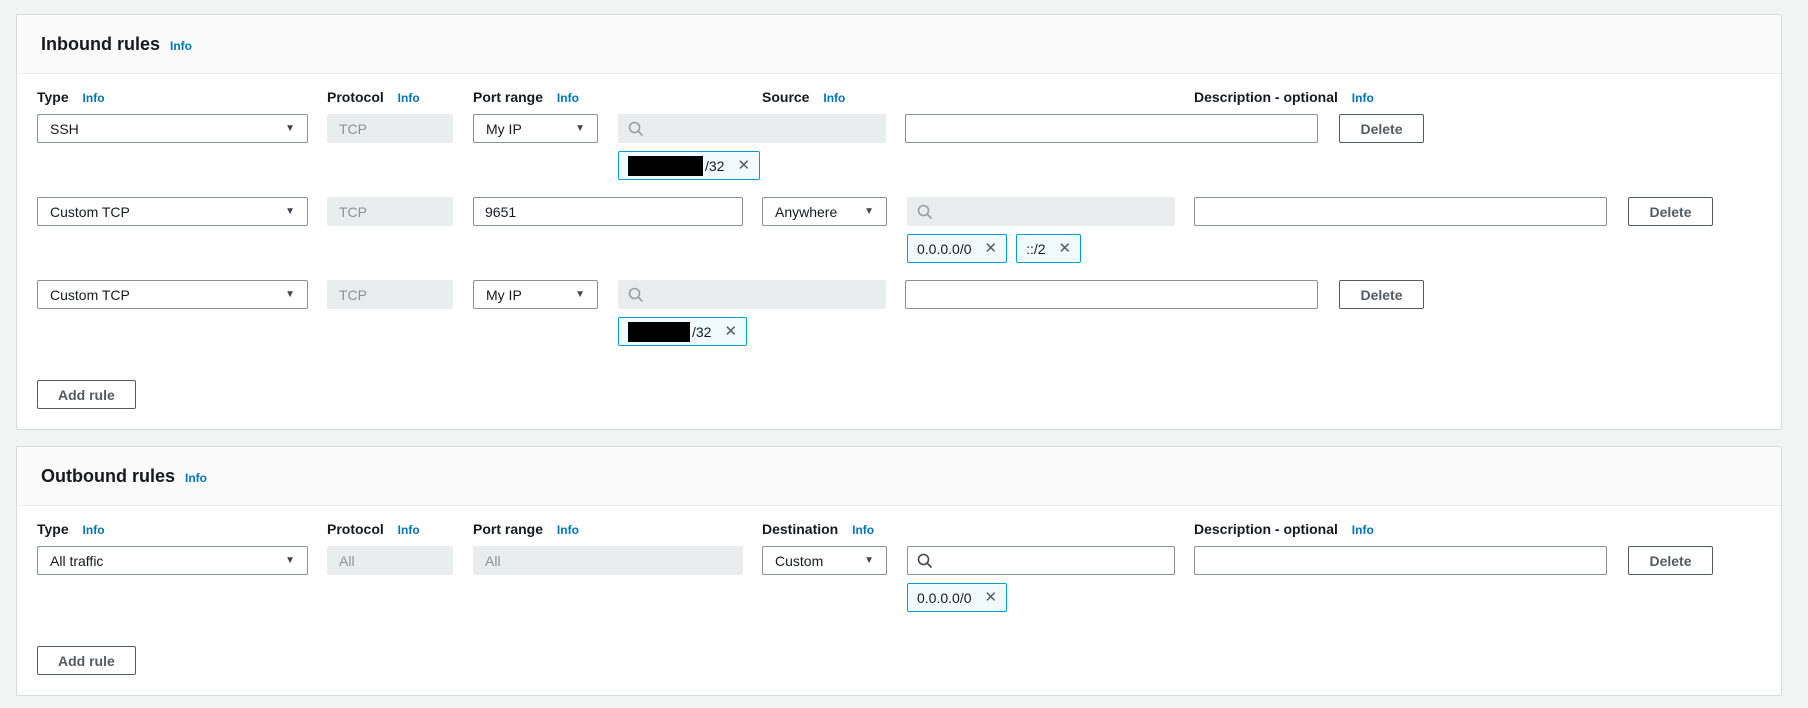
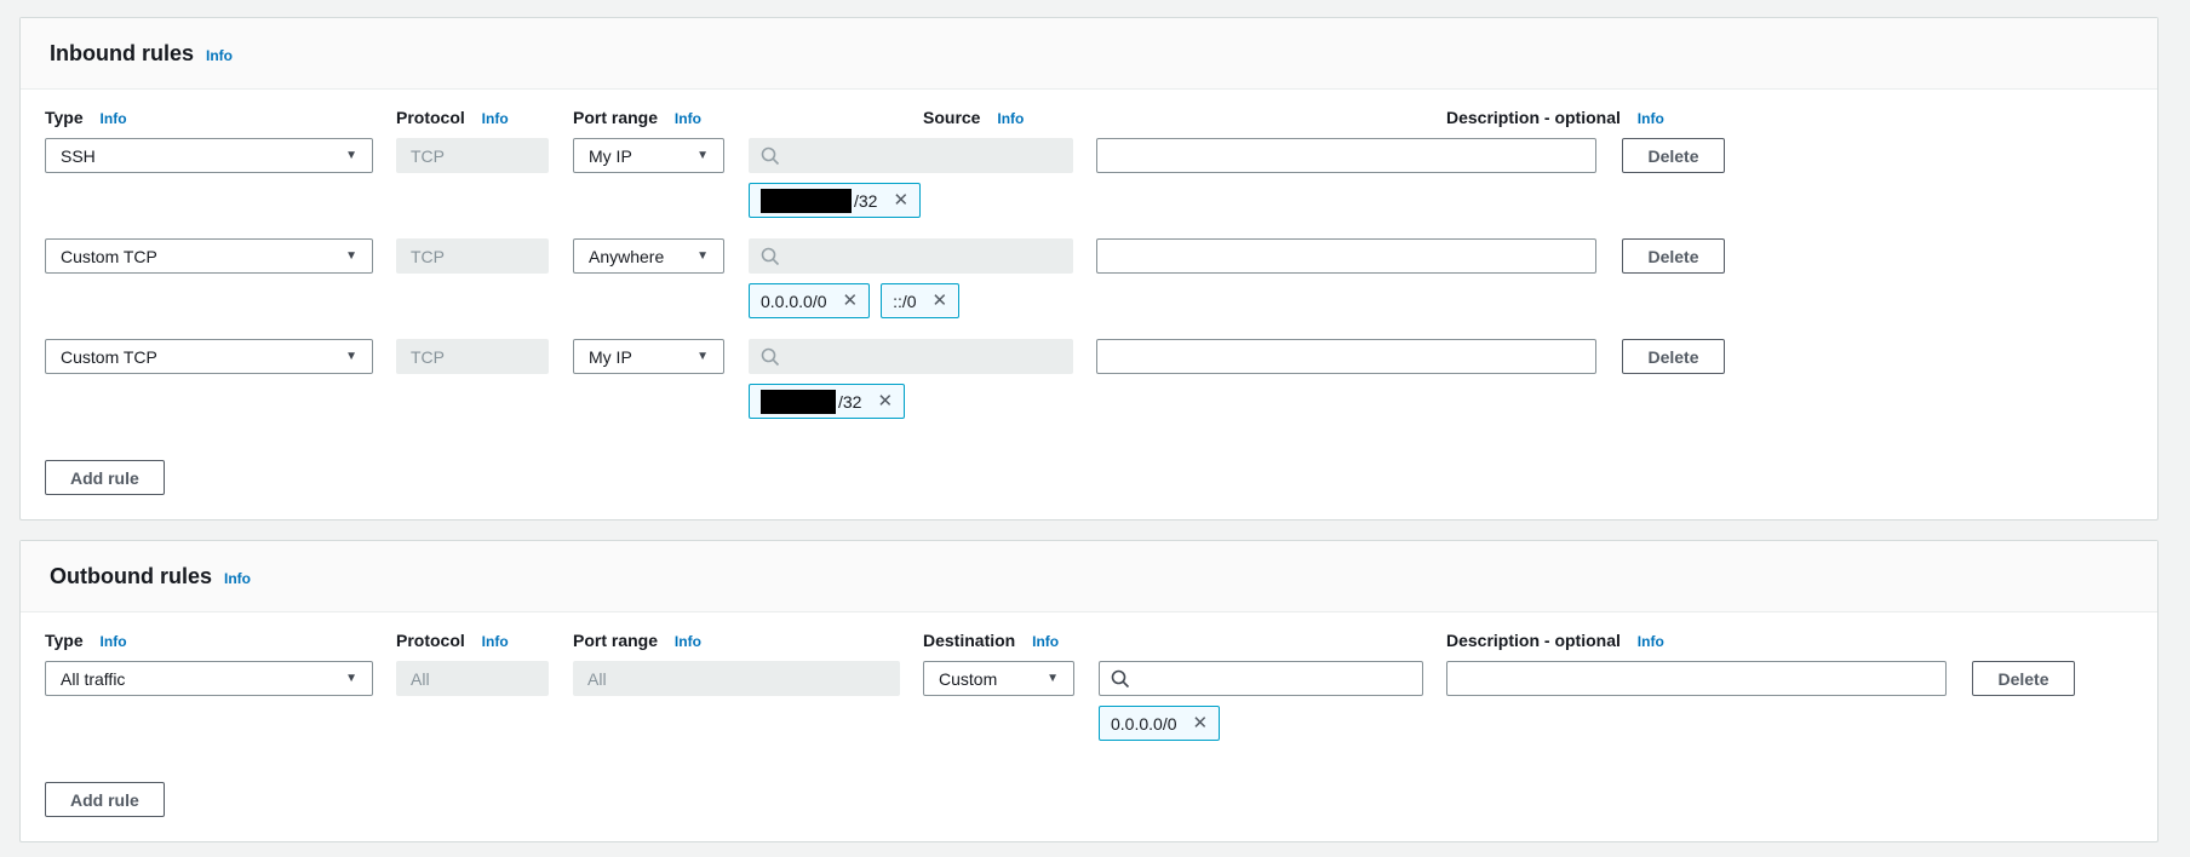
  Inbound rules
  Info
  Type Info
  Protocol Info
  Port range Info
  Source Info
  Description - optional Info
  SSH
  ▼
  TCP
  My IP
  ▼
  /32
  ✕
  Delete
  Custom TCP
  ▼
  TCP
- 9651
  Anywhere
  ▼
  0.0.0.0/0
  ✕
- ::/2
+ ::/0
  ✕
  Delete
  Custom TCP
  ▼
  TCP
  My IP
  ▼
  /32
  ✕
  Delete
  Add rule
  Outbound rules
  Info
  Type Info
  Protocol Info
  Port range Info
  Destination Info
  Description - optional Info
  All traffic
  ▼
  All
  All
  Custom
  ▼
  0.0.0.0/0
  ✕
  Delete
  Add rule
